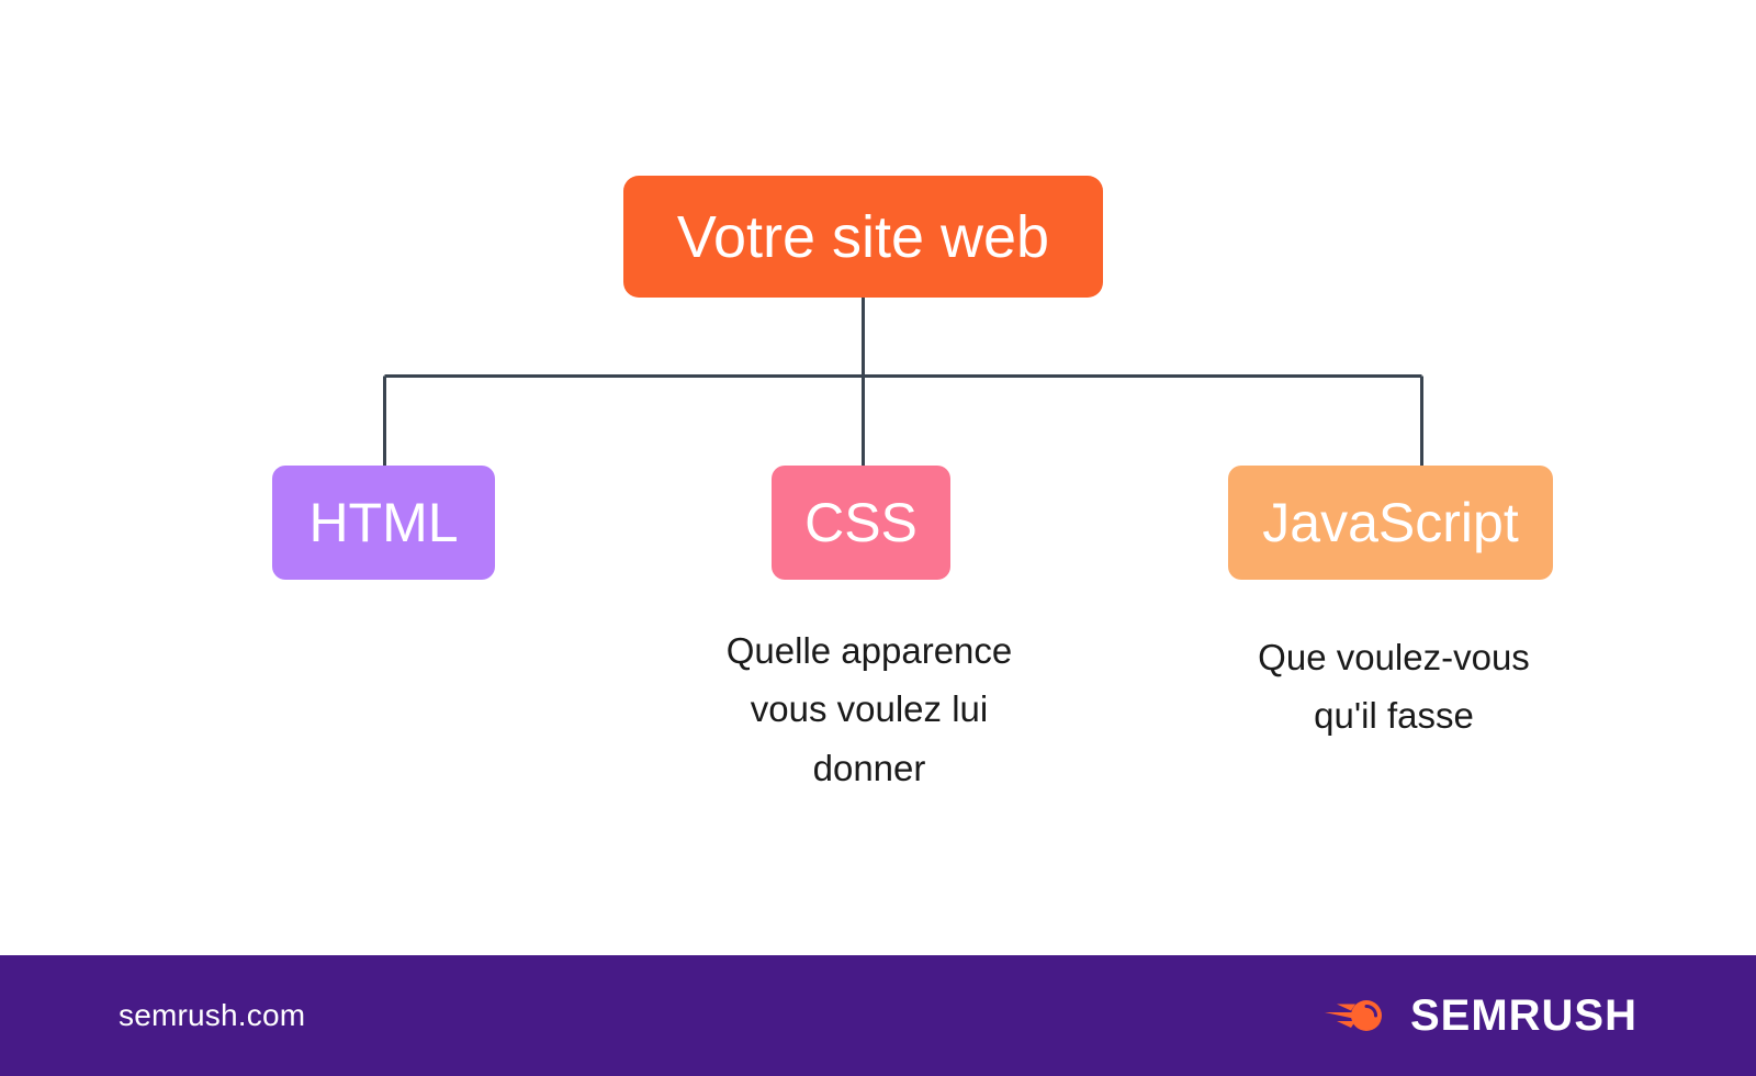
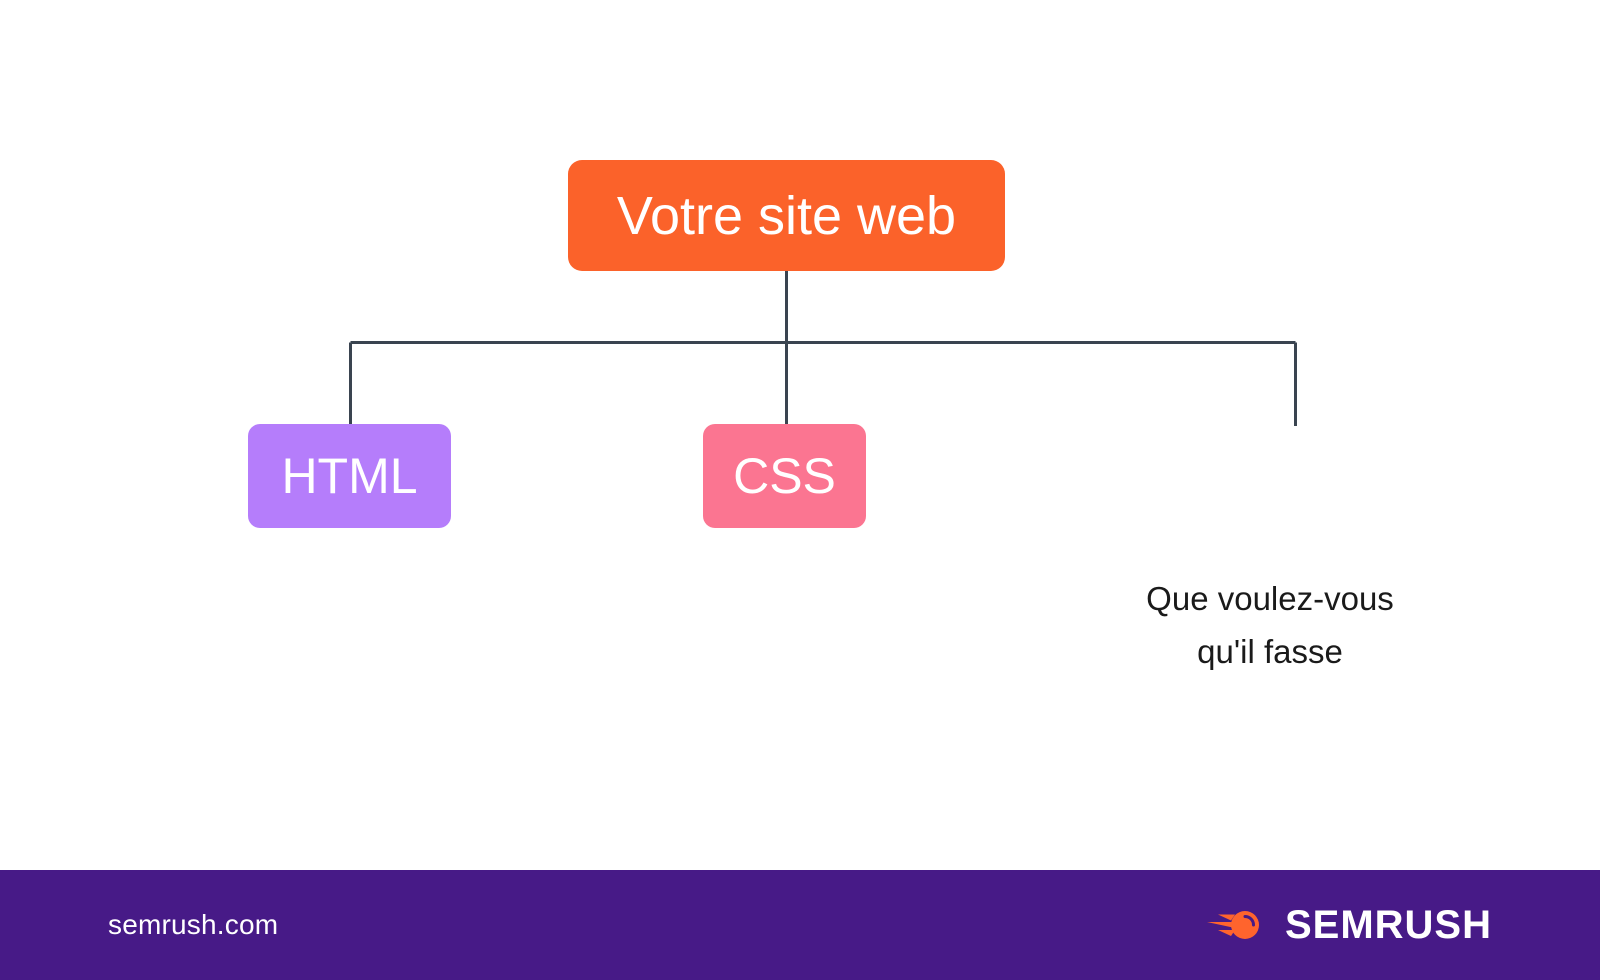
  Votre site web
  HTML
  CSS
- JavaScript
- Quelle apparence
- vous voulez lui
- donner
  Que voulez-vous
  qu'il fasse
  semrush.com
  SEMRUSH
